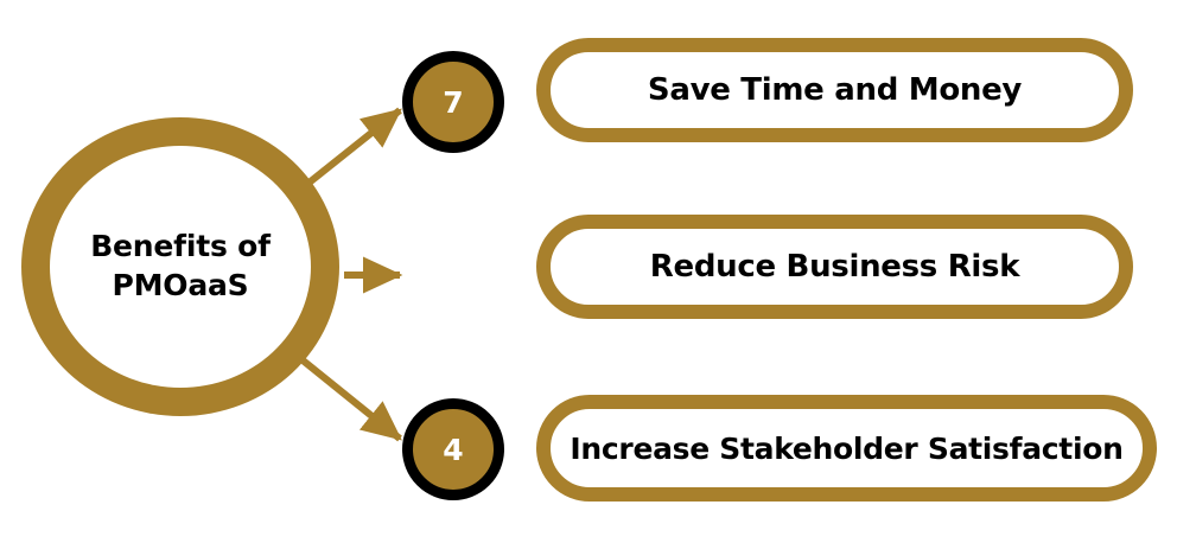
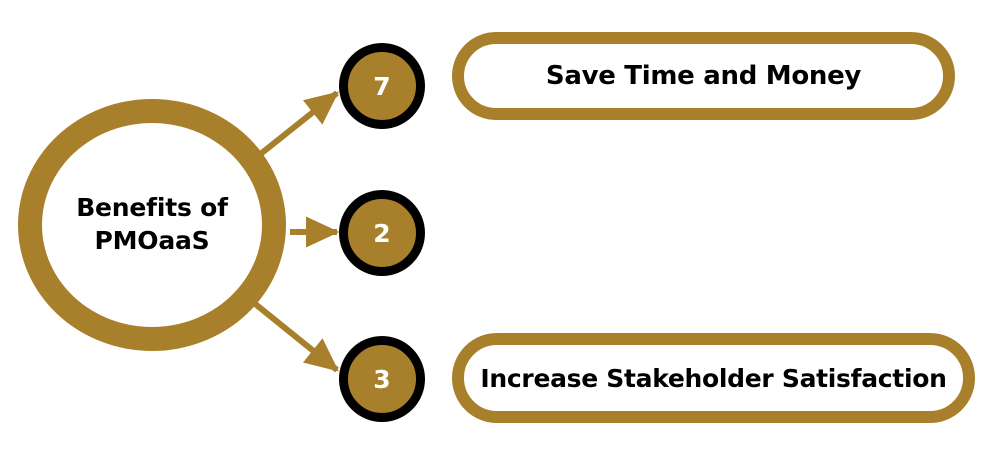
  Benefits of
  PMOaaS
  7
+ 2
- 4
+ 3
  Save Time and Money
- Reduce Business Risk
  Increase Stakeholder Satisfaction
